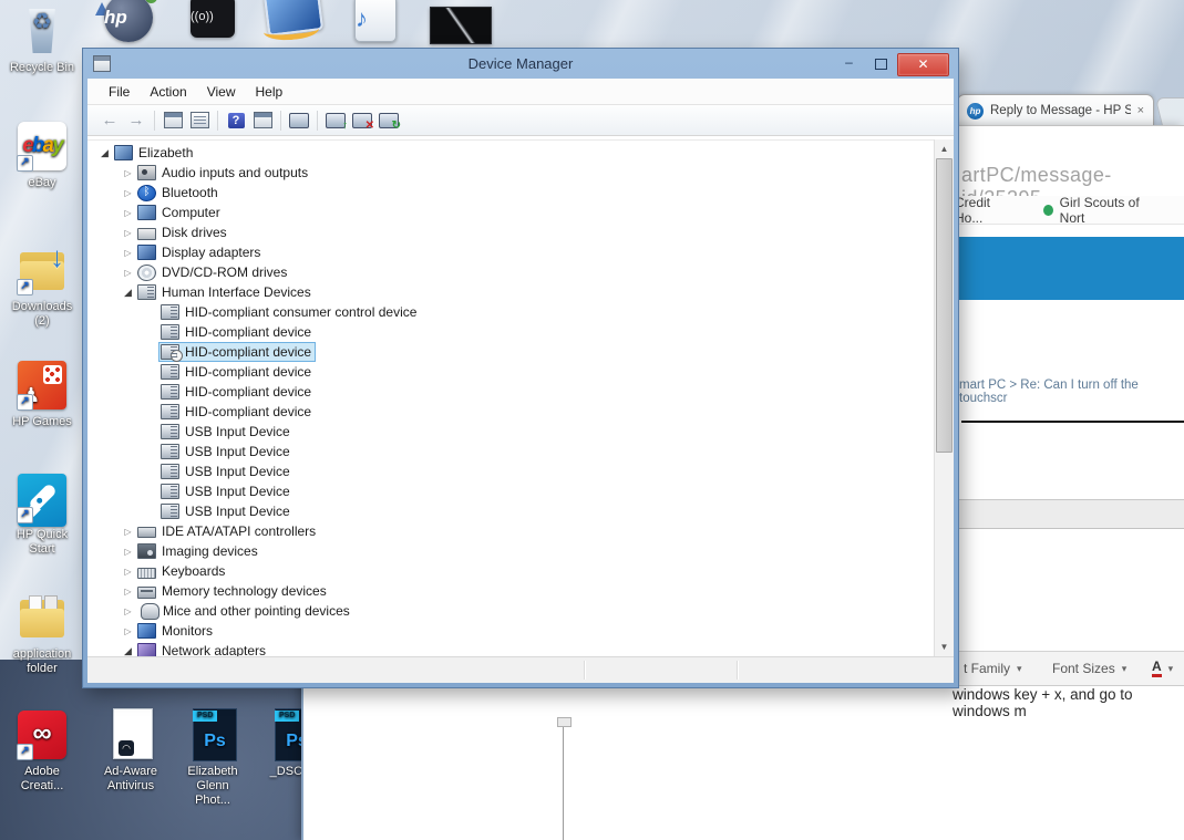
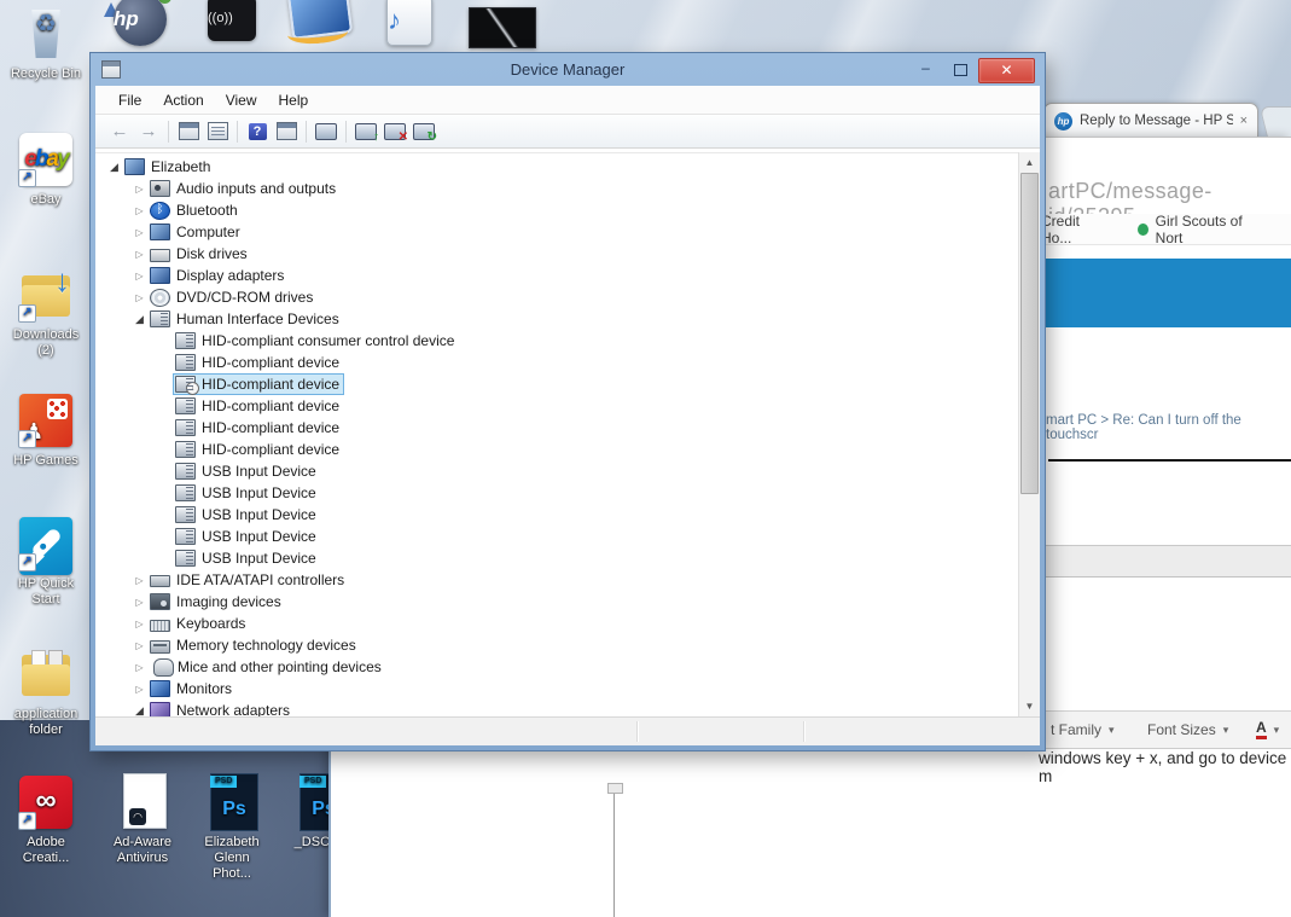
  hp
  ((o))
  ♪
  ♻
  Recycle Bin
  ebay
  ↗
  eBay
  ↓
  ↗
  Downloads (2)
  ↗
  HP Games
  ↗
  HP Quick Start
  application folder
  ∞
  ↗
  Adobe Creati...
  ◠
  Ad-Aware Antivirus
  Ps
  Elizabeth Glenn Phot...
  hp
  Reply to Message - HP S
  ×
  Credit Ho...
  Girl Scouts of Nort
  mart PC > Re: Can I turn off the touchscr
  t Family
  ▾
  Font Sizes
  ▾
  A
  ▾
- windows key + x, and go to windows m
+ windows key + x, and go to device m
  Device Manager
  –
  ✕
  File
  Action
  View
  Help
  ←
  →
  ?
  ↑
  ✕
  ↻
  ◢
  Elizabeth
  ▷
  Audio inputs and outputs
  ▷
  Bluetooth
  ▷
  Computer
  ▷
  Disk drives
  ▷
  Display adapters
  ▷
  DVD/CD-ROM drives
  ◢
  Human Interface Devices
  HID-compliant consumer control device
  HID-compliant device
  HID-compliant device
  HID-compliant device
  HID-compliant device
  HID-compliant device
  USB Input Device
  USB Input Device
  USB Input Device
  USB Input Device
  USB Input Device
  ▷
  IDE ATA/ATAPI controllers
  ▷
  Imaging devices
  ▷
  Keyboards
  ▷
  Memory technology devices
  ▷
  Mice and other pointing devices
  ▷
  Monitors
  ◢
  Network adapters
  ▲
  ▼
